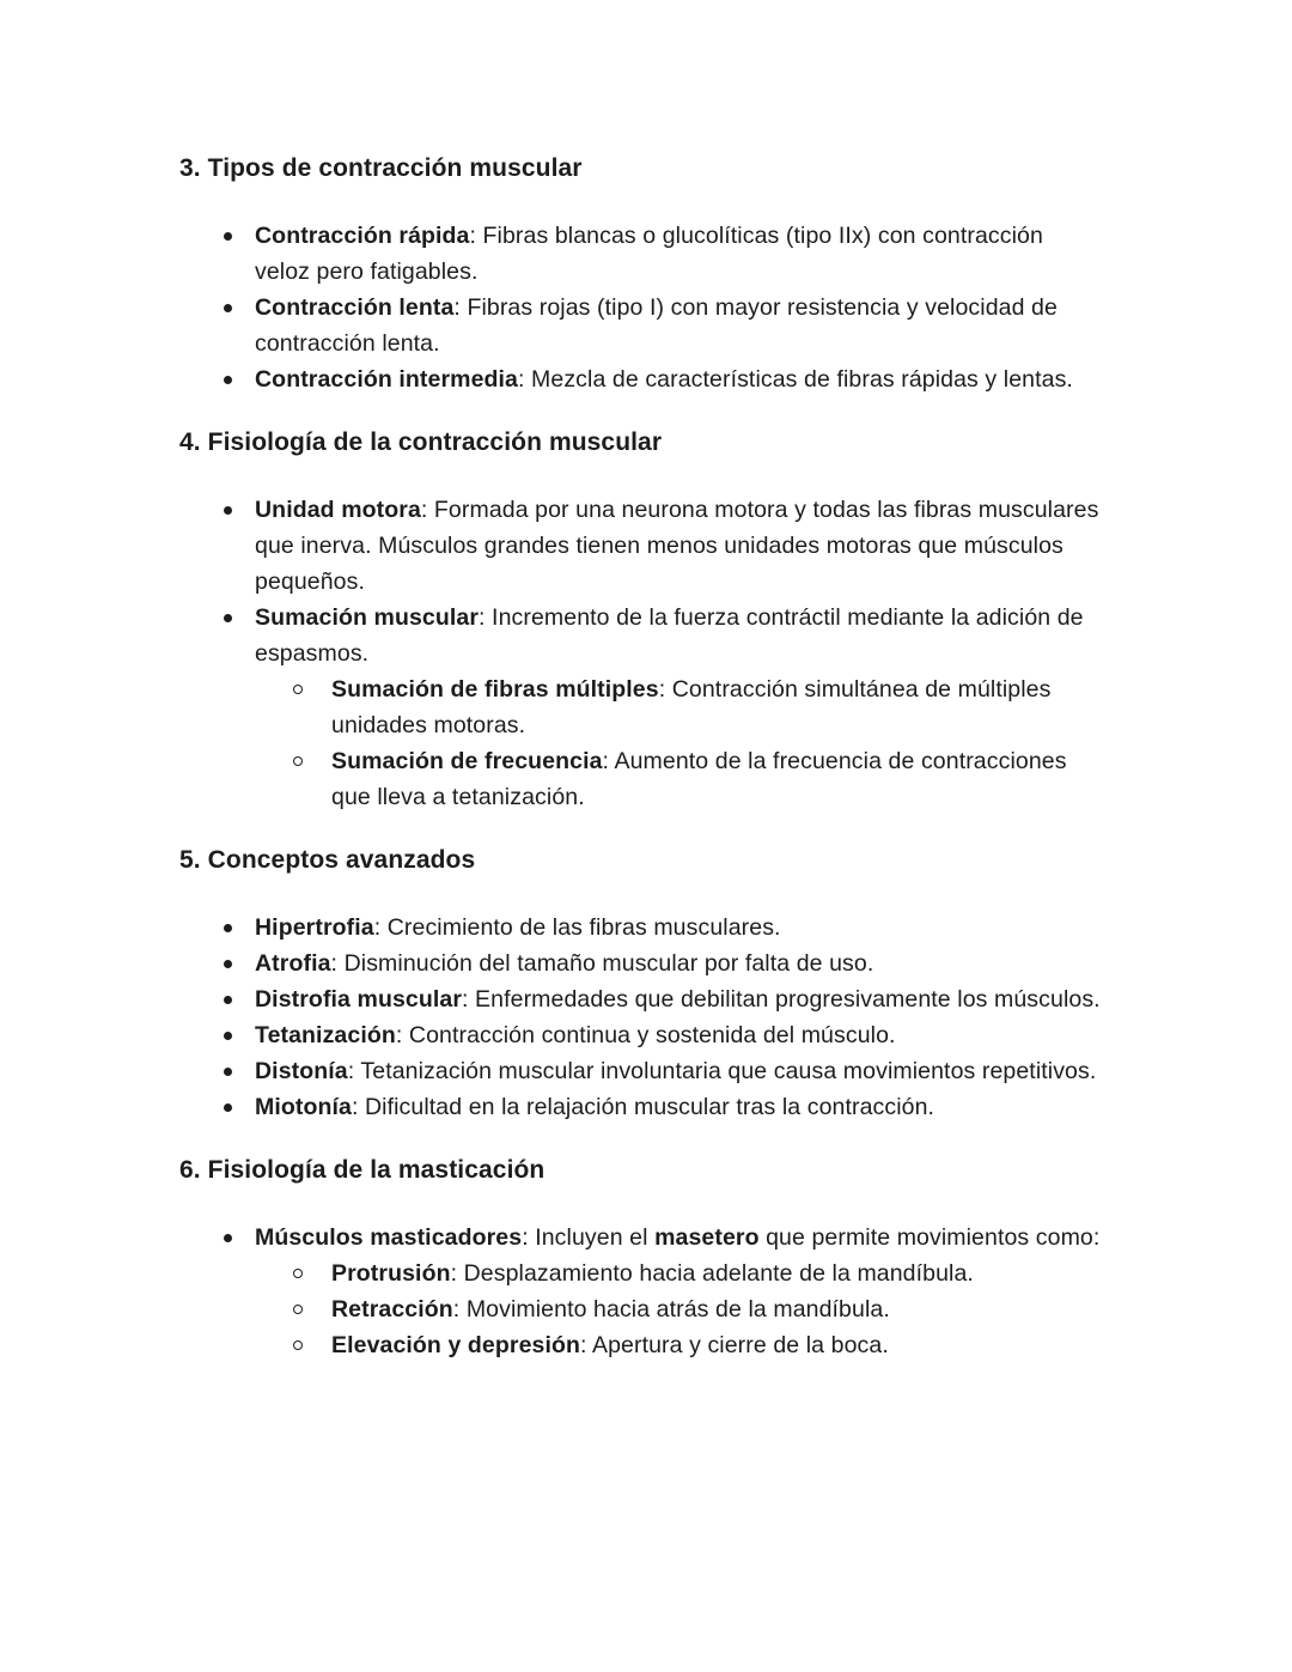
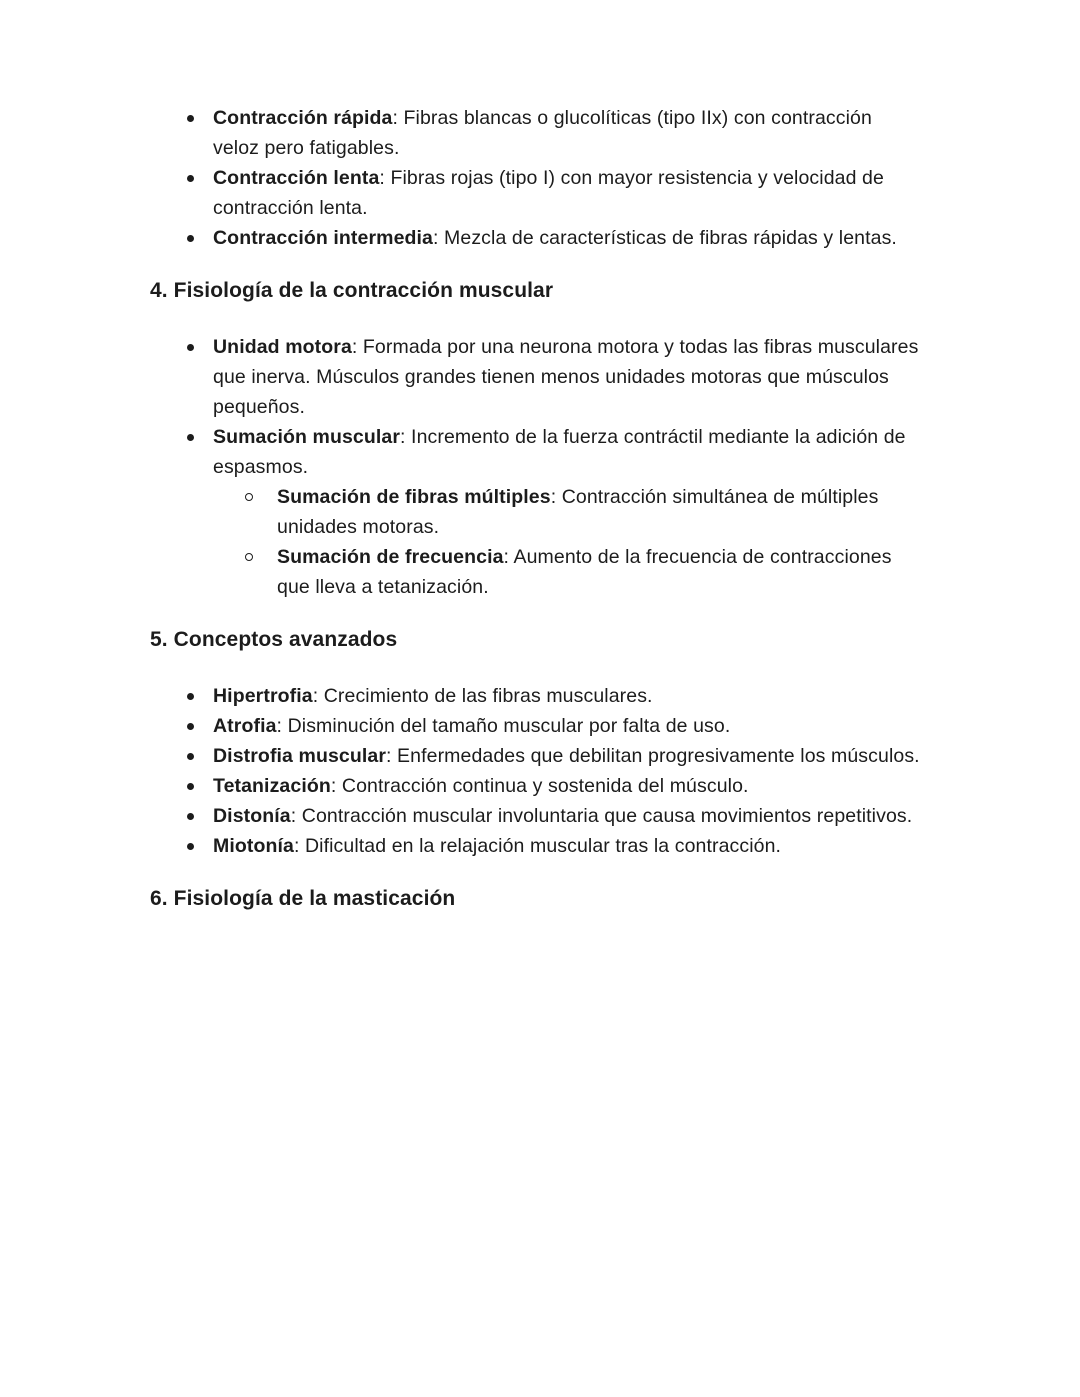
- 3. Tipos de contracción muscular
  Contracción rápida: Fibras blancas o glucolíticas (tipo IIx) con contracción veloz pero fatigables.
  Contracción lenta: Fibras rojas (tipo I) con mayor resistencia y velocidad de contracción lenta.
  Contracción intermedia: Mezcla de características de fibras rápidas y lentas.
  4. Fisiología de la contracción muscular
  Unidad motora: Formada por una neurona motora y todas las fibras musculares que inerva. Músculos grandes tienen menos unidades motoras que músculos pequeños.
  Sumación muscular: Incremento de la fuerza contráctil mediante la adición de espasmos.
  Sumación de fibras múltiples: Contracción simultánea de múltiples unidades motoras.
  Sumación de frecuencia: Aumento de la frecuencia de contracciones que lleva a tetanización.
  5. Conceptos avanzados
  Hipertrofia: Crecimiento de las fibras musculares.
  Atrofia: Disminución del tamaño muscular por falta de uso.
  Distrofia muscular: Enfermedades que debilitan progresivamente los músculos.
  Tetanización: Contracción continua y sostenida del músculo.
- Distonía: Tetanización muscular involuntaria que causa movimientos repetitivos.
+ Distonía: Contracción muscular involuntaria que causa movimientos repetitivos.
  Miotonía: Dificultad en la relajación muscular tras la contracción.
  6. Fisiología de la masticación
- Músculos masticadores: Incluyen el masetero que permite movimientos como:
- Protrusión: Desplazamiento hacia adelante de la mandíbula.
- Retracción: Movimiento hacia atrás de la mandíbula.
- Elevación y depresión: Apertura y cierre de la boca.
